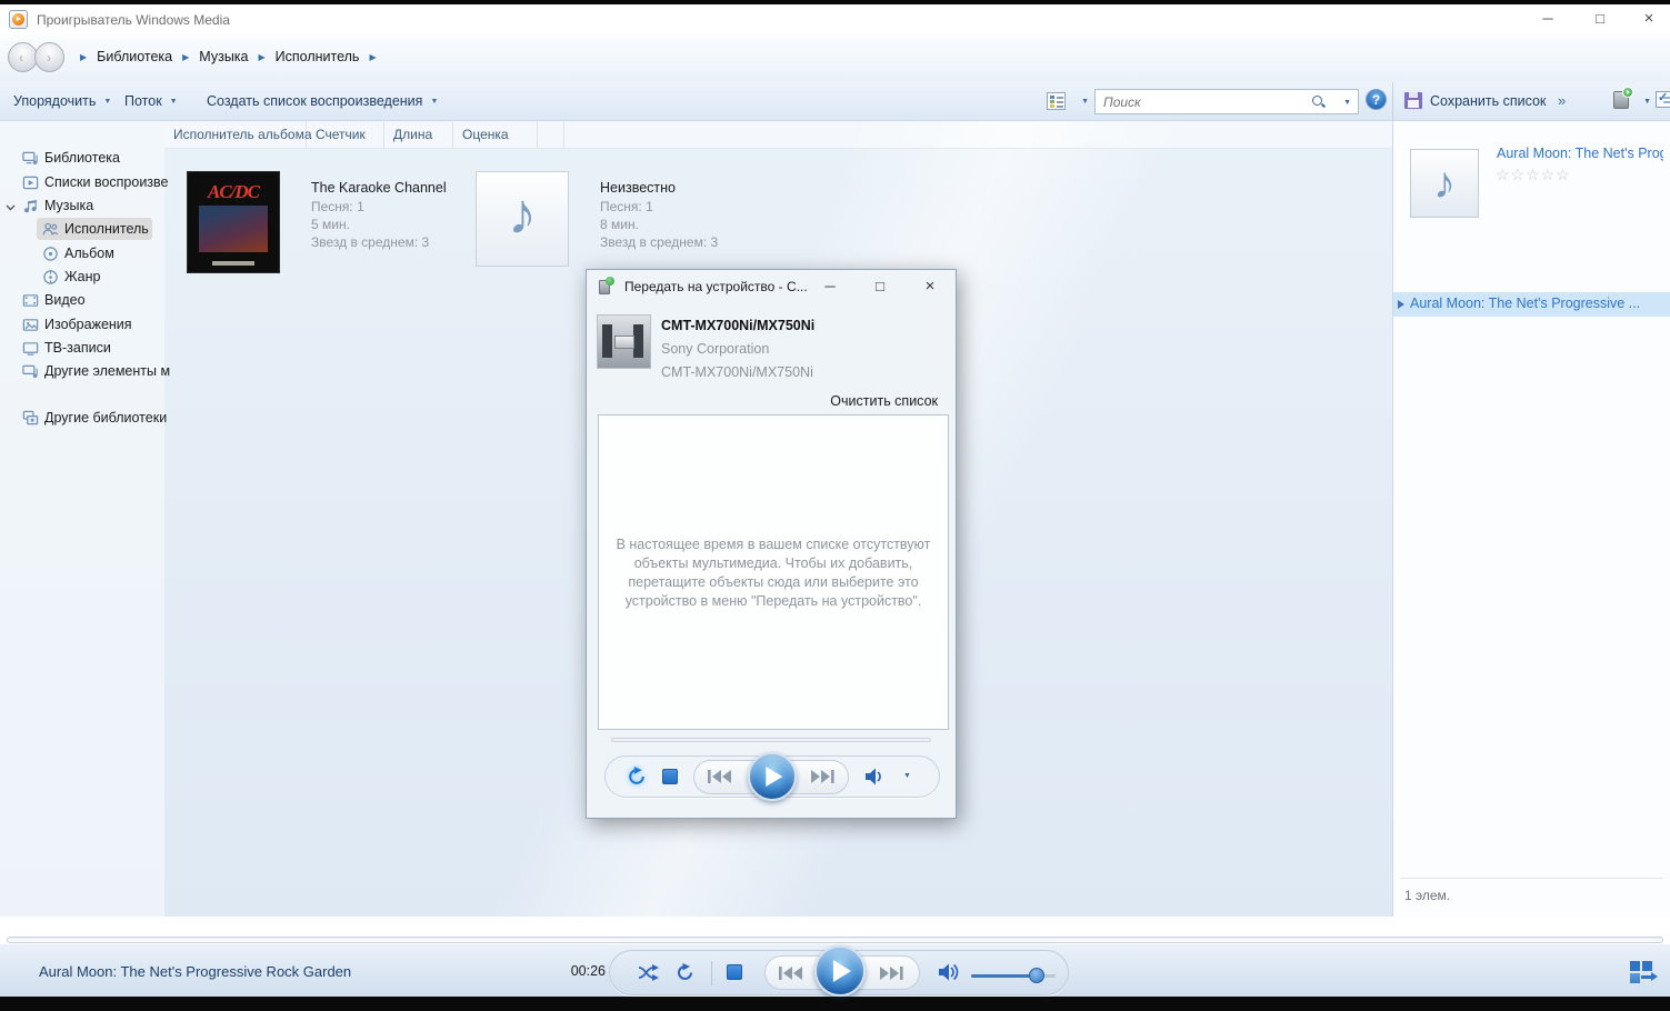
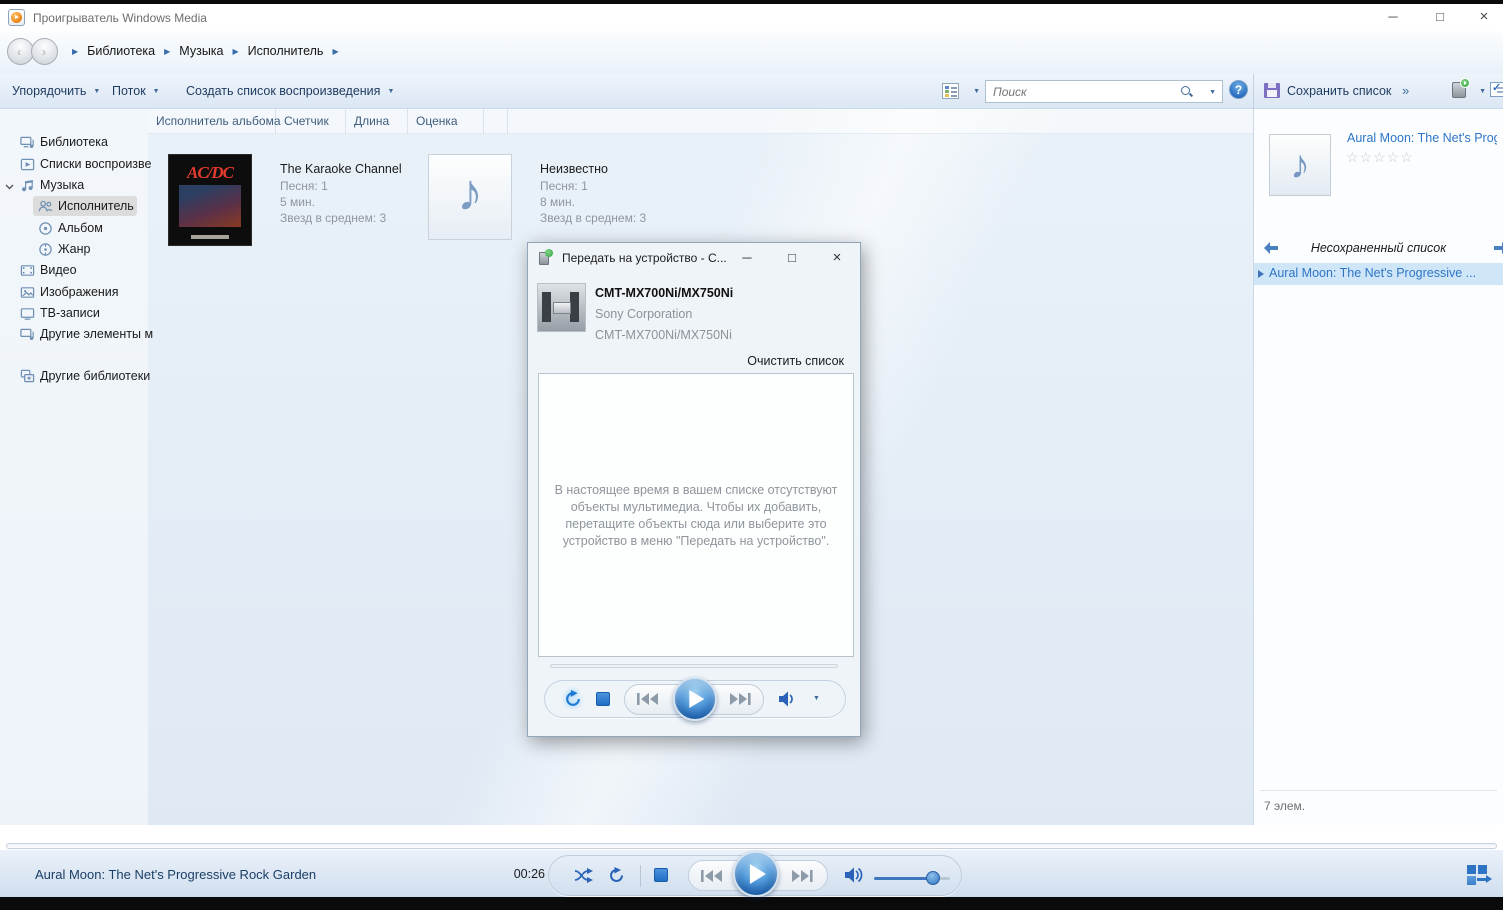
  Проигрыватель Windows Media
  ─
  □
  ×
  ‹
  ›
  ▶
  Библиотека
  ▶
  Музыка
  ▶
  Исполнитель
  ▶
  Упорядочить
  Поток
  Создать список воспроизведения
  Поиск
  ?
  Сохранить список
  »
  Библиотека
  Списки воспроизве
  Музыка
  Исполнитель
  Альбом
  Жанр
  Видео
  Изображения
  ТВ-записи
  Другие элементы м
  Другие библиотеки
  Исполнитель альбома
  Счетчик
  Длина
  Оценка
  AC/DC
  The Karaoke Channel
  Песня: 1
  5 мин.
  Звезд в среднем: 3
  ♪
  Неизвестно
  Песня: 1
  8 мин.
  Звезд в среднем: 3
  ♪
  Aural Moon: The Net's Pro
  ☆☆☆☆☆
+ Несохраненный список
  Aural Moon: The Net's Progressive ...
- 1 элем.
+ 7 элем.
  Aural Moon: The Net's Progressive Rock Garden
  00:26
  Передать на устройство - C...
  ─
  □
  ×
  CMT-MX700Ni/MX750Ni
  Sony Corporation
  CMT-MX700Ni/MX750Ni
  Очистить список
  В настоящее время в вашем списке отсутствуют объекты мультимедиа. Чтобы их добавить, перетащите объекты сюда или выберите это устройство в меню "Передать на устройство".
